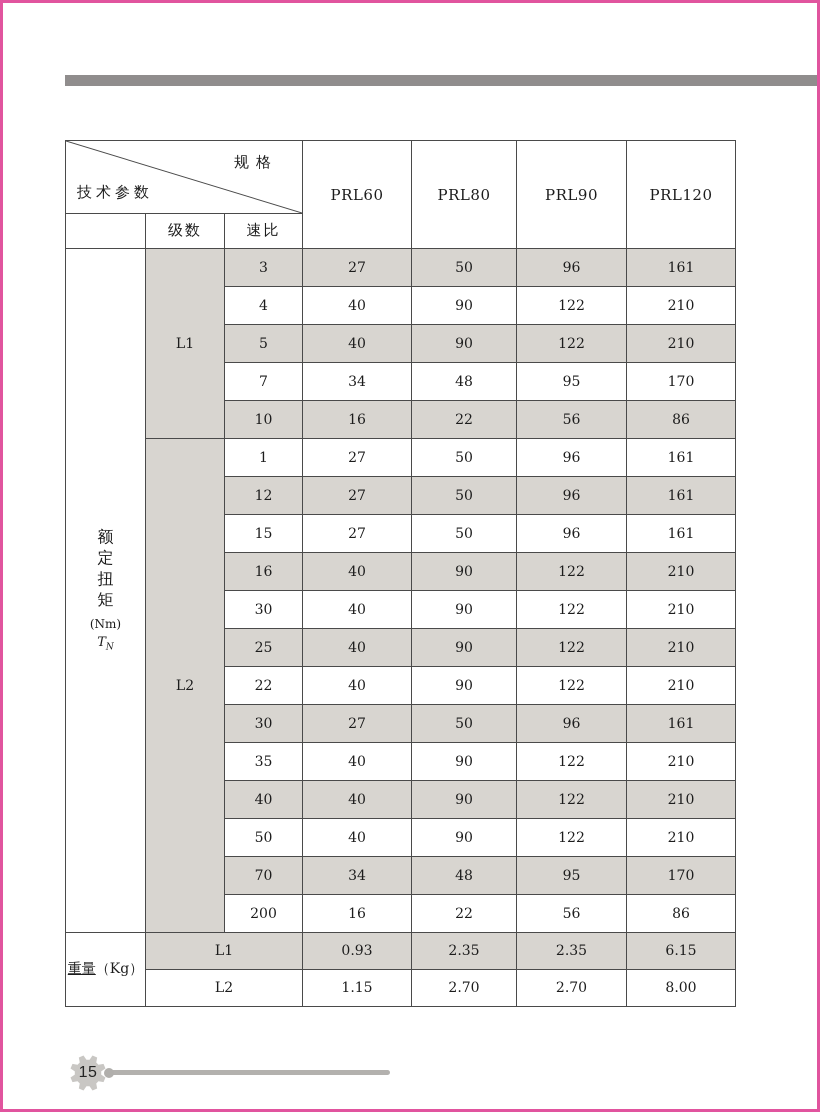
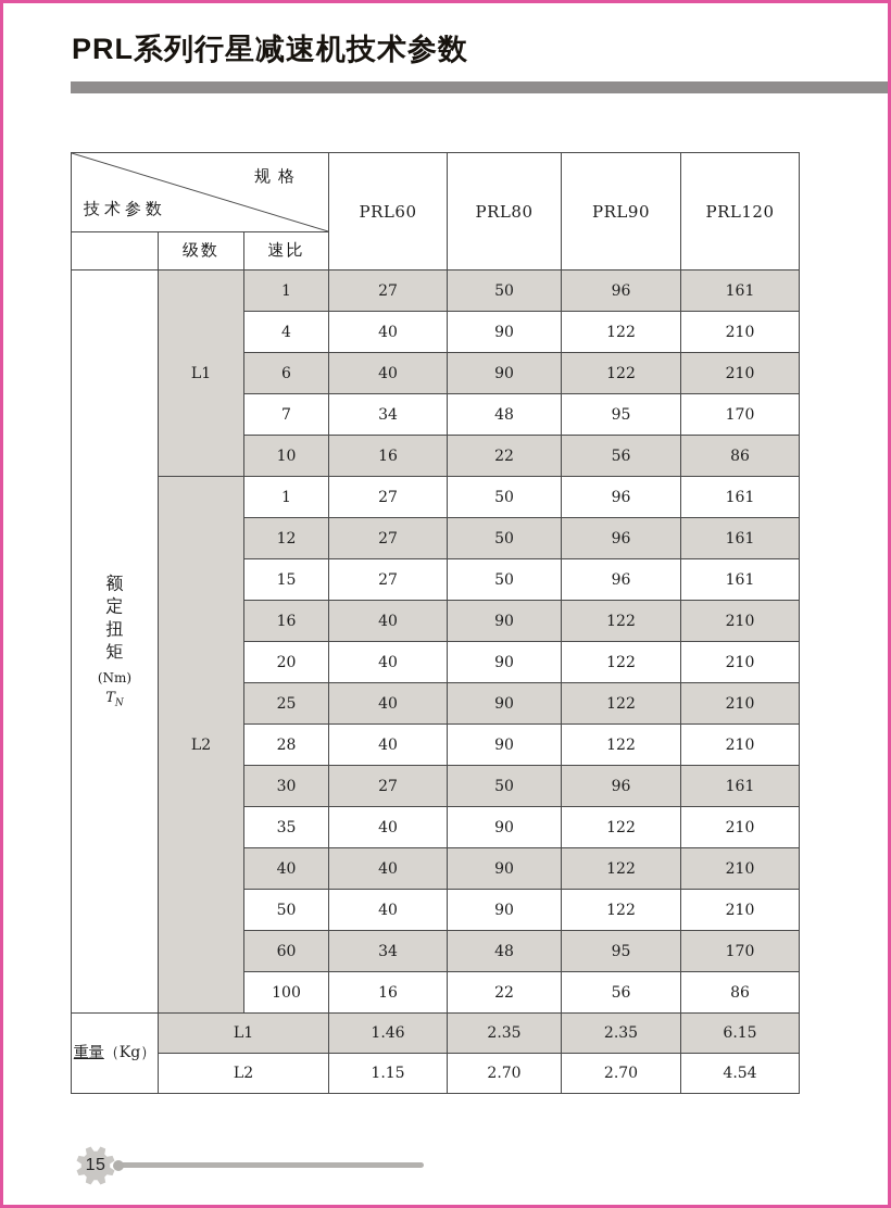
+ PRL系列行星减速机技术参数
  规格 技术参数	PRL60	PRL80	PRL90	PRL120
  	级数	速比
- 额定扭矩(Nm)TN	L1	3	27	50	96	161
+ 额定扭矩(Nm)TN	L1	1	27	50	96	161
  4	40	90	122	210
- 5	40	90	122	210
+ 6	40	90	122	210
  7	34	48	95	170
  10	16	22	56	86
  L2	1	27	50	96	161
  12	27	50	96	161
  15	27	50	96	161
  16	40	90	122	210
- 30	40	90	122	210
+ 20	40	90	122	210
  25	40	90	122	210
- 22	40	90	122	210
+ 28	40	90	122	210
  30	27	50	96	161
  35	40	90	122	210
  40	40	90	122	210
  50	40	90	122	210
- 70	34	48	95	170
+ 60	34	48	95	170
- 200	16	22	56	86
+ 100	16	22	56	86
- 重量（Kg）	L1	0.93	2.35	2.35	6.15
+ 重量（Kg）	L1	1.46	2.35	2.35	6.15
- L2	1.15	2.70	2.70	8.00
+ L2	1.15	2.70	2.70	4.54
  15
